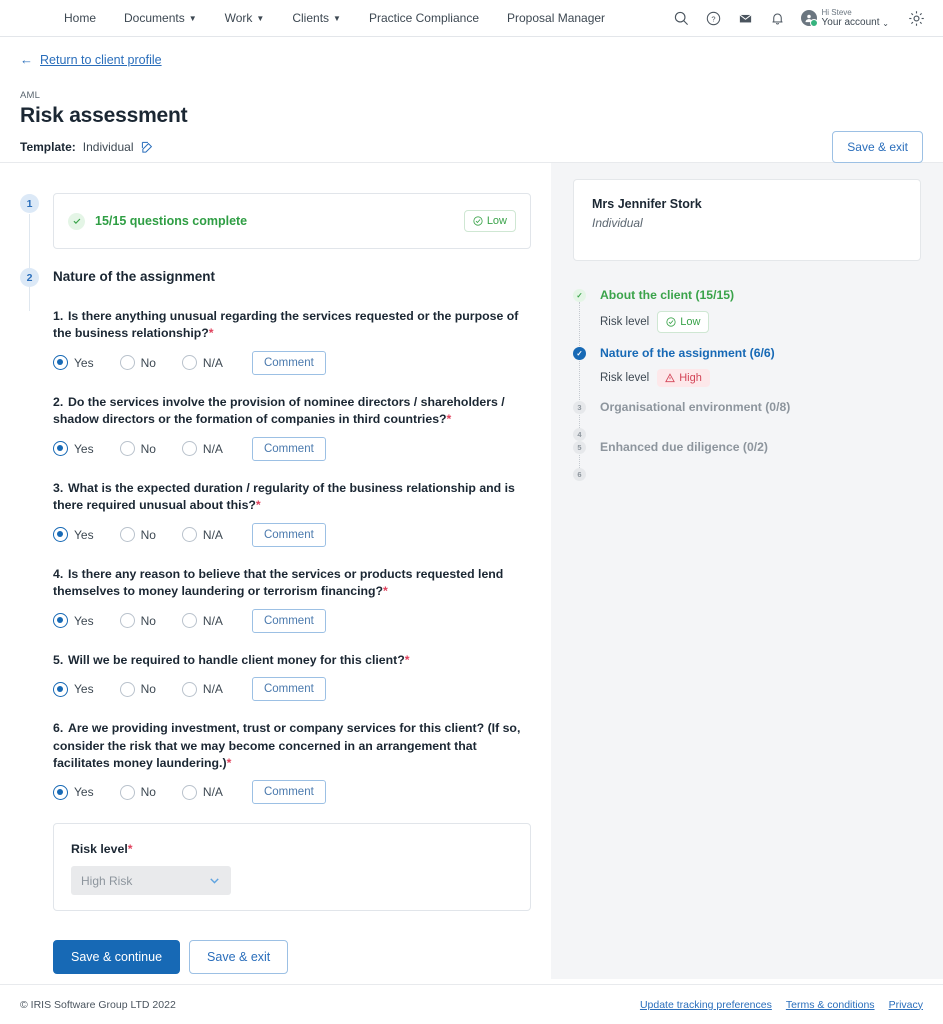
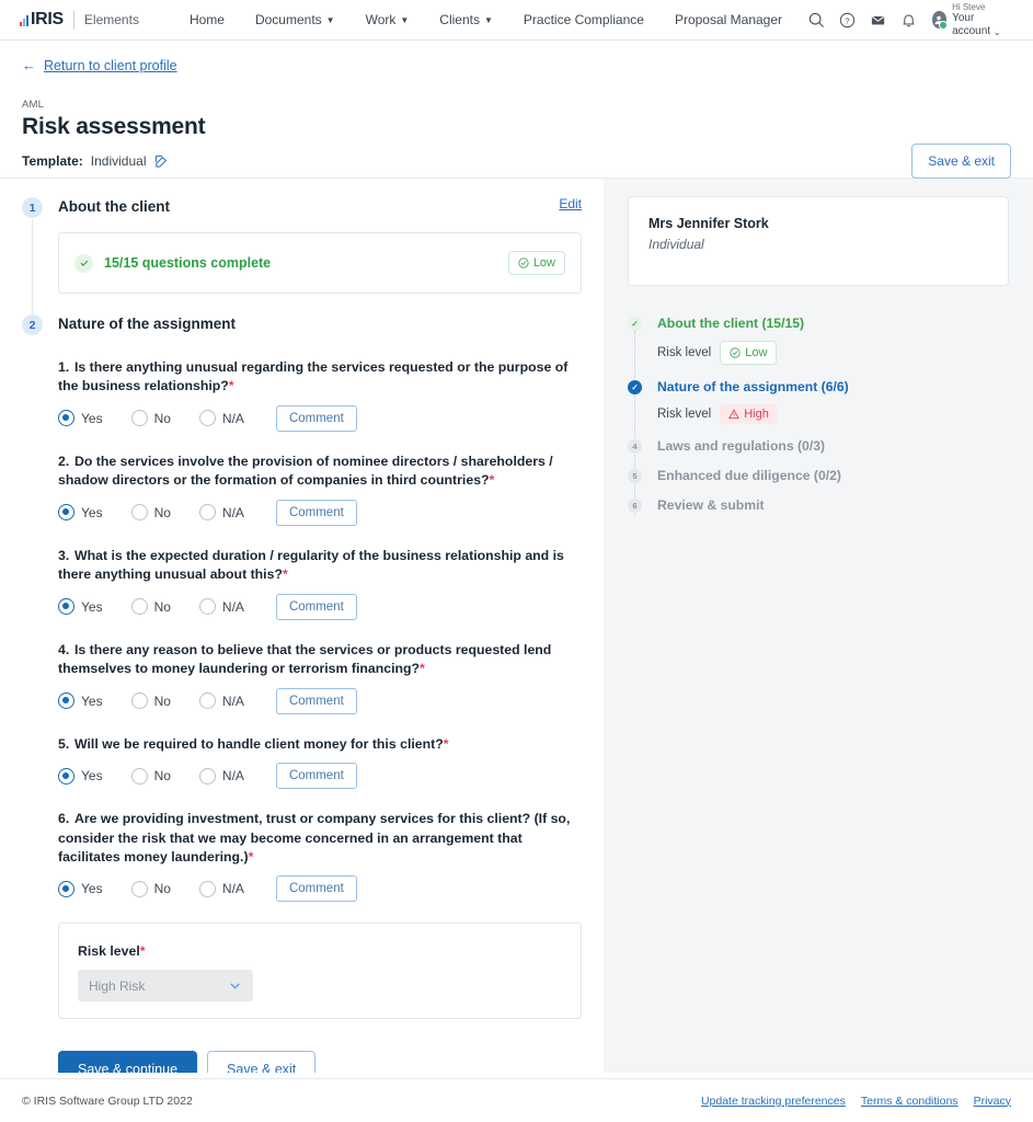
+ IRIS
+ Elements
  Home
  Documents
  ▼
  Work
  ▼
  Clients
  ▼
  Practice Compliance
  Proposal Manager
  ?
  Hi Steve
  Your account ⌄
  ←
  Return to client profile
  AML
  Risk assessment
  Template:
  Individual
  Save & exit
  1
+ About the client
+ Edit
  15/15 questions complete
  Low
  2
  Nature of the assignment
  1. Is there anything unusual regarding the services requested or the purpose of the business relationship?*
  Yes
  No
  N/A
  Comment
  2. Do the services involve the provision of nominee directors / shareholders / shadow directors or the formation of companies in third countries?*
  Yes
  No
  N/A
  Comment
- 3. What is the expected duration / regularity of the business relationship and is there required unusual about this?*
+ 3. What is the expected duration / regularity of the business relationship and is there anything unusual about this?*
  Yes
  No
  N/A
  Comment
  4. Is there any reason to believe that the services or products requested lend themselves to money laundering or terrorism financing?*
  Yes
  No
  N/A
  Comment
  5. Will we be required to handle client money for this client?*
  Yes
  No
  N/A
  Comment
  6. Are we providing investment, trust or company services for this client? (If so, consider the risk that we may become concerned in an arrangement that facilitates money laundering.)*
  Yes
  No
  N/A
  Comment
  Risk level*
  High Risk
  Save & continue
  Save & exit
  Mrs Jennifer Stork
  Individual
  ✓
  About the client (15/15)
  Risk level
  Low
  ✓
  Nature of the assignment (6/6)
  Risk level
  High
- 3
- Organisational environment (0/8)
  4
+ Laws and regulations (0/3)
  5
  Enhanced due diligence (0/2)
  6
+ Review & submit
  © IRIS Software Group LTD 2022
  Update tracking preferences
  Terms & conditions
  Privacy
